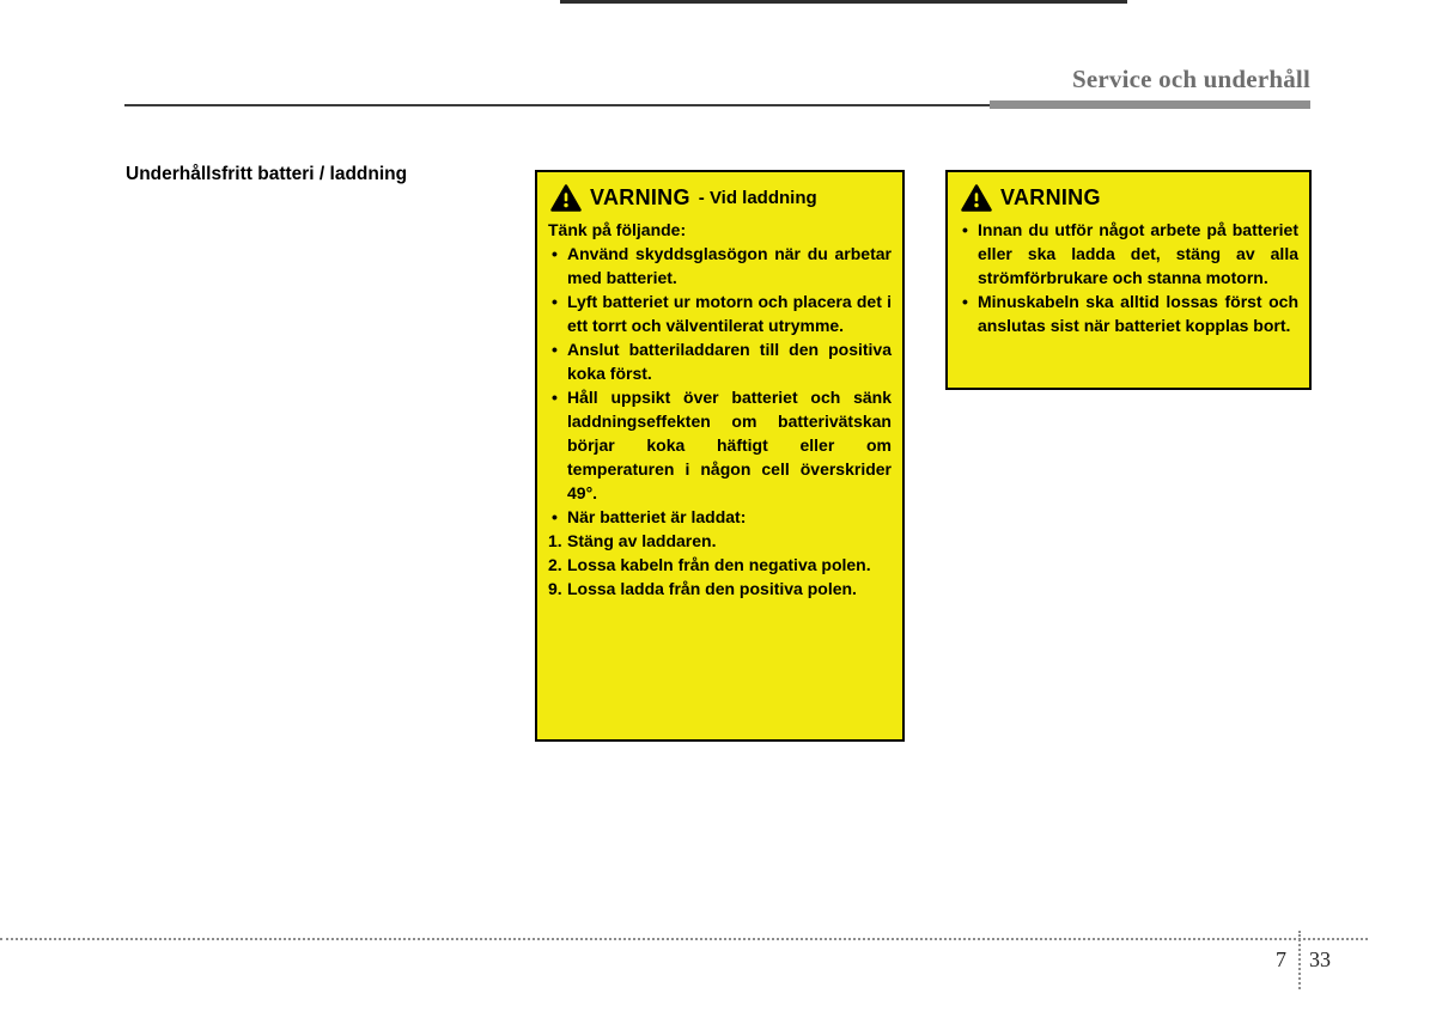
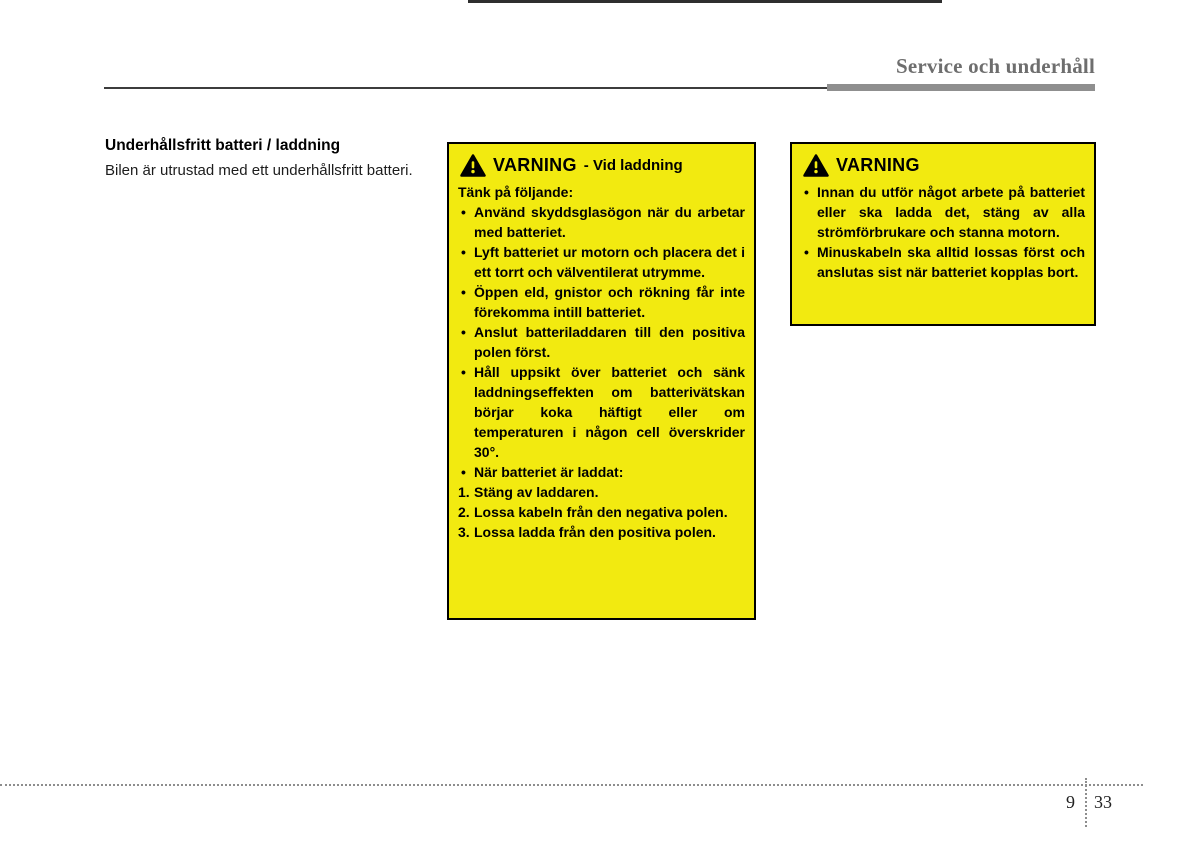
  Service och underhåll
  Underhållsfritt batteri / laddning
+ Bilen är utrustad med ett underhållsfritt batteri.
  VARNING
  - Vid laddning
  Tänk på följande:
  Använd skyddsglasögon när du arbetar med batteriet.
  Lyft batteriet ur motorn och placera det i ett torrt och välventilerat utrymme.
+ Öppen eld, gnistor och rökning får inte förekomma intill batteriet.
- Anslut batteriladdaren till den positiva koka först.
+ Anslut batteriladdaren till den positiva polen först.
- Håll uppsikt över batteriet och sänk laddningseffekten om batterivätskan börjar koka häftigt eller om temperaturen i någon cell överskrider 49°.
+ Håll uppsikt över batteriet och sänk laddningseffekten om batterivätskan börjar koka häftigt eller om temperaturen i någon cell överskrider 30°.
  När batteriet är laddat:
  1.
  Stäng av laddaren.
  2.
  Lossa kabeln från den negativa polen.
- 9.
+ 3.
  Lossa ladda från den positiva polen.
  VARNING
  Innan du utför något arbete på batteriet eller ska ladda det, stäng av alla strömförbrukare och stanna motorn.
  Minuskabeln ska alltid lossas först och anslutas sist när batteriet kopplas bort.
- 7
+ 9
  33
